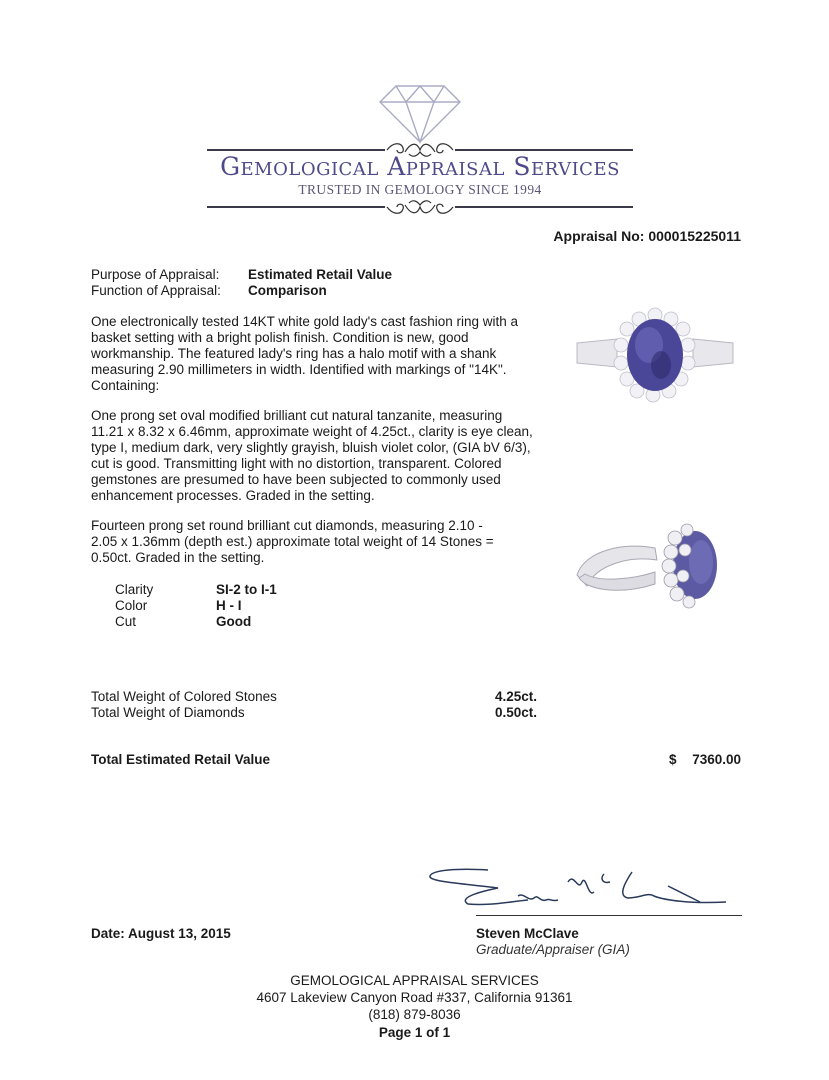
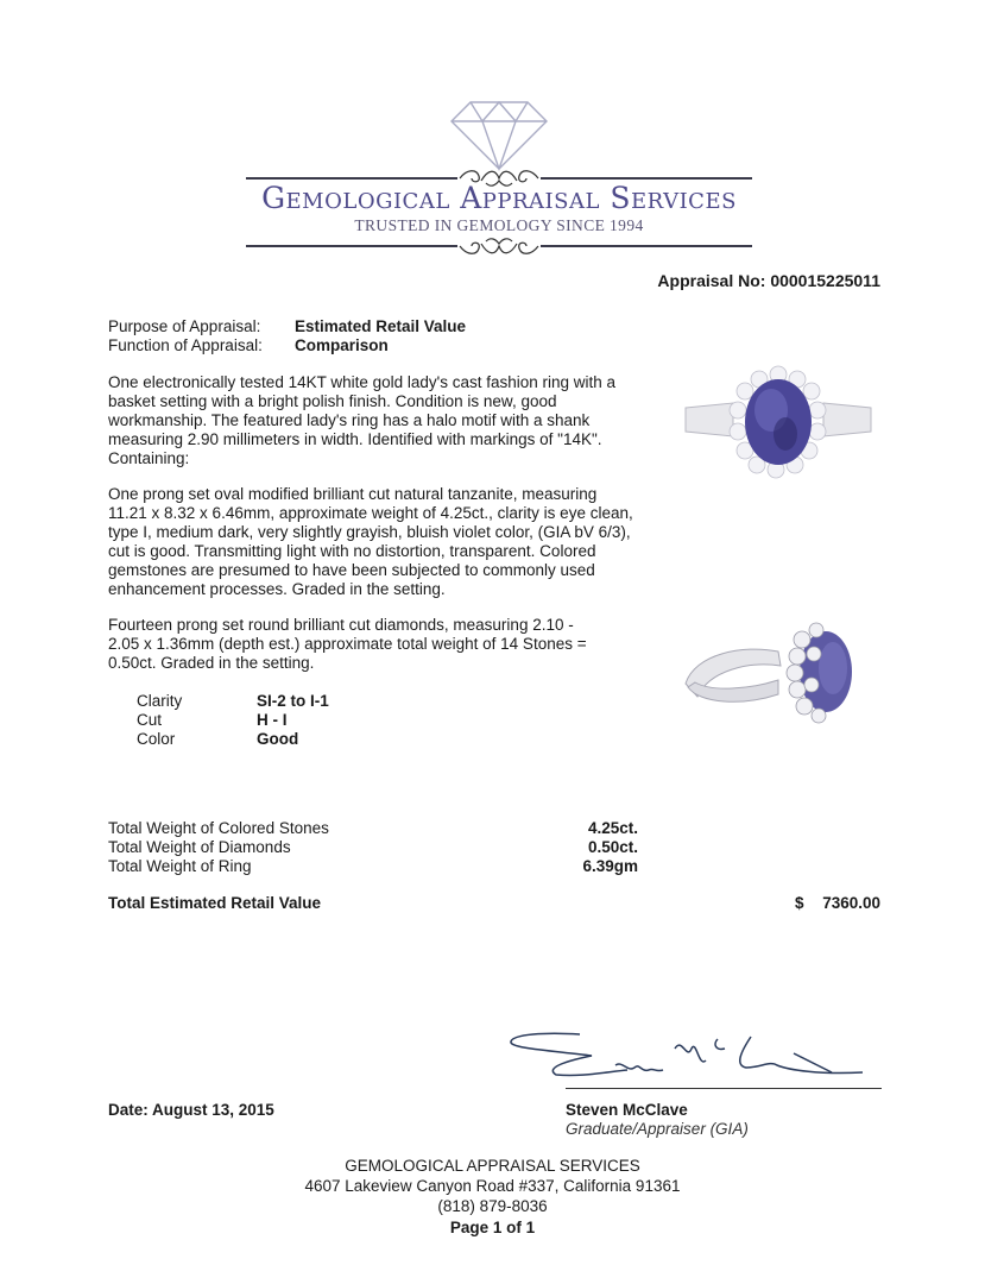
  Gemological Appraisal Services
  TRUSTED IN GEMOLOGY SINCE 1994
  Appraisal No: 000015225011
  Purpose of Appraisal:
  Estimated Retail Value
  Function of Appraisal:
  Comparison
  One electronically tested 14KT white gold lady's cast fashion ring with a basket setting with a bright polish finish. Condition is new, good workmanship. The featured lady's ring has a halo motif with a shank measuring 2.90 millimeters in width. Identified with markings of "14K". Containing:
  One prong set oval modified brilliant cut natural tanzanite, measuring 11.21 x 8.32 x 6.46mm, approximate weight of 4.25ct., clarity is eye clean, type I, medium dark, very slightly grayish, bluish violet color, (GIA bV 6/3), cut is good. Transmitting light with no distortion, transparent. Colored gemstones are presumed to have been subjected to commonly used enhancement processes. Graded in the setting.
  Fourteen prong set round brilliant cut diamonds, measuring 2.10 - 2.05 x 1.36mm (depth est.) approximate total weight of 14 Stones = 0.50ct. Graded in the setting.
  Clarity
  SI-2 to I-1
- Color
+ Cut
  H - I
- Cut
+ Color
  Good
  Total Weight of Colored Stones
  4.25ct.
  Total Weight of Diamonds
  0.50ct.
+ Total Weight of Ring
+ 6.39gm
  Total Estimated Retail Value
  $
  7360.00
  Date: August 13, 2015
  Steven McClave
  Graduate/Appraiser (GIA)
  GEMOLOGICAL APPRAISAL SERVICES
  4607 Lakeview Canyon Road #337, California 91361
  (818) 879-8036
  Page 1 of 1
